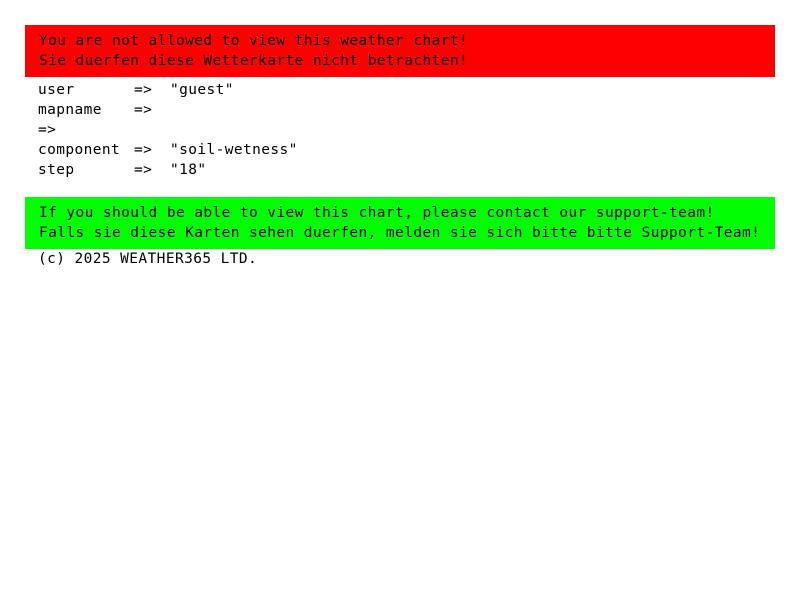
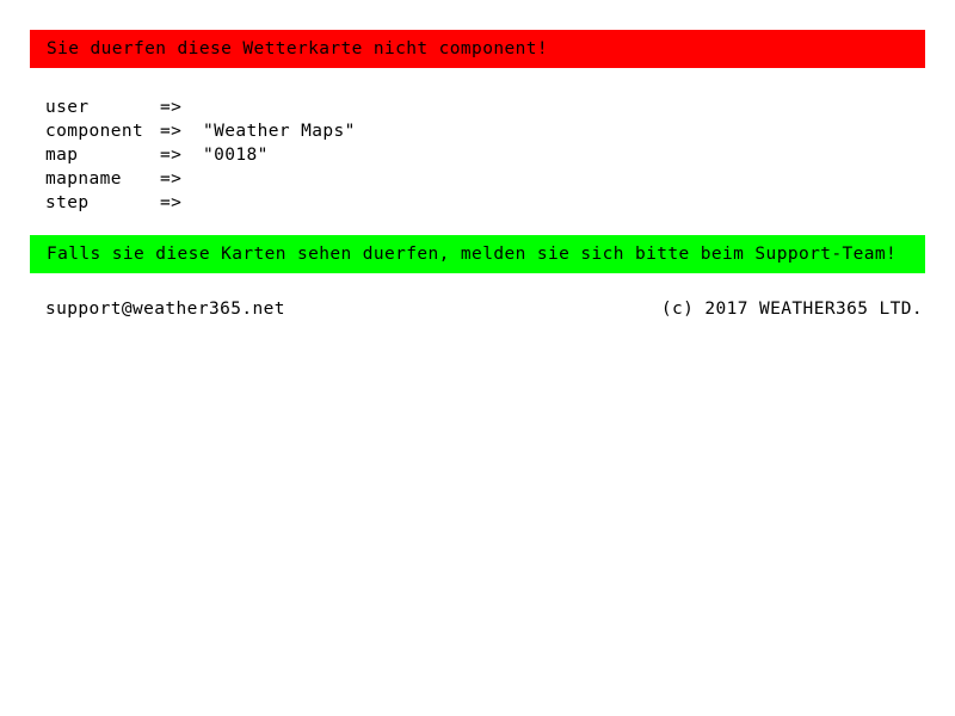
- You are not allowed to view this weather chart!
- Sie duerfen diese Wetterkarte nicht betrachten!
+ Sie duerfen diese Wetterkarte nicht component!
  user
  =>
- "guest"
- mapname
+ component
  =>
+ "Weather Maps"
+ map
  =>
+ "0018"
- component
+ mapname
  =>
- "soil-wetness"
  step
  =>
- "18"
- If you should be able to view this chart, please contact our support-team!
- Falls sie diese Karten sehen duerfen, melden sie sich bitte bitte Support-Team!
+ Falls sie diese Karten sehen duerfen, melden sie sich bitte beim Support-Team!
+ support@weather365.net
- (c) 2025 WEATHER365 LTD.
+ (c) 2017 WEATHER365 LTD.
